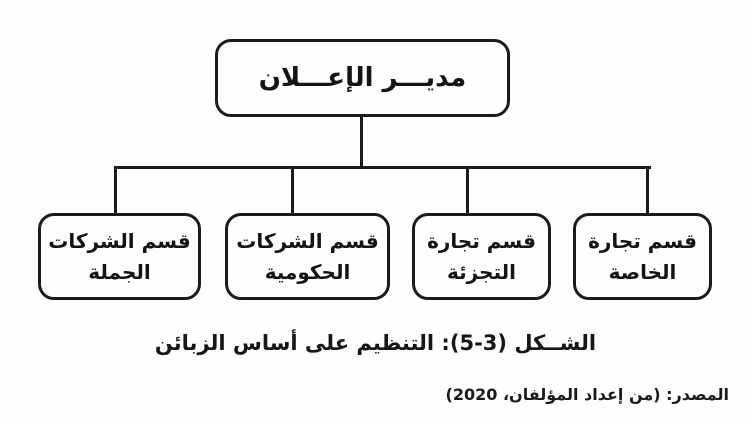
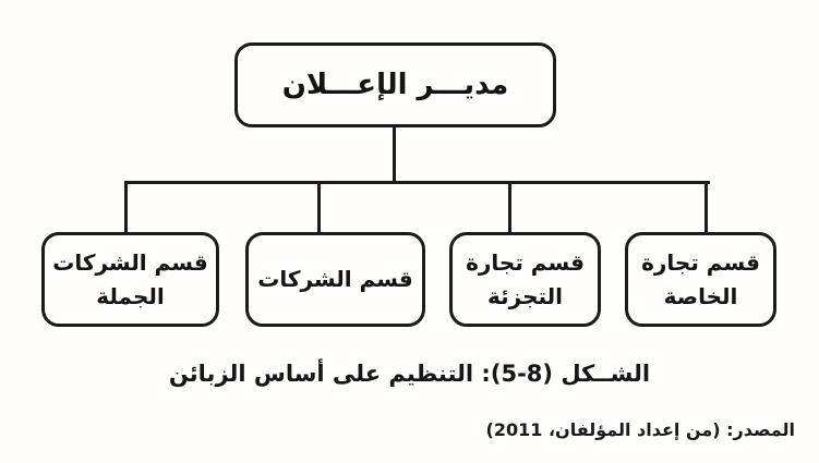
  مديـــر الإعـــلان
  قسم تجارة
  الخاصة
  قسم تجارة
  التجزئة
  قسم الشركات
- الحكومية
  قسم الشركات
  الجملة
- الشــكل (3-5): التنظيم على أساس الزبائن
+ الشــكل (8-5): التنظيم على أساس الزبائن
- المصدر: (من إعداد المؤلفان، 2020)
+ المصدر: (من إعداد المؤلفان، 2011)
